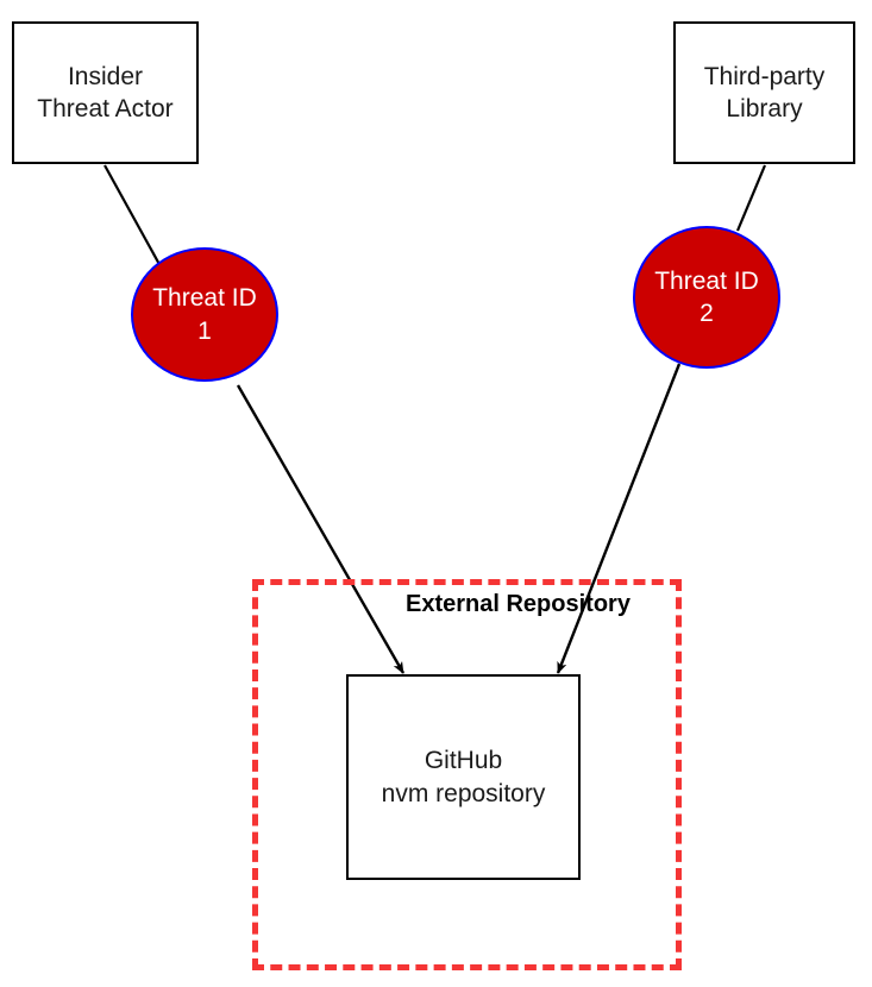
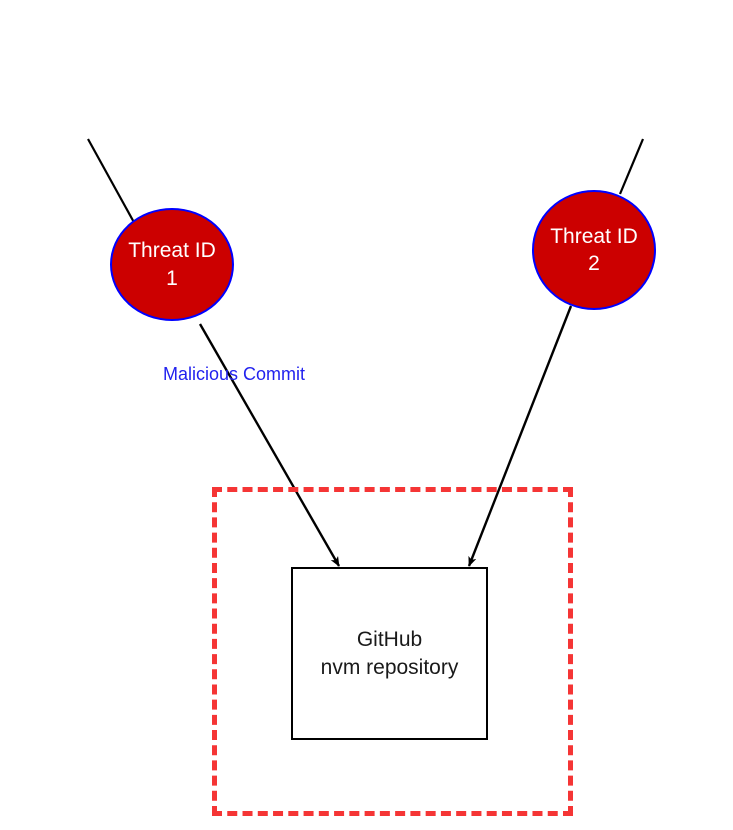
- External Repository
- Insider
- Threat Actor
- Third-party
- Library
  Threat ID
  1
  Threat ID
  2
  GitHub
  nvm repository
+ Malicious Commit
